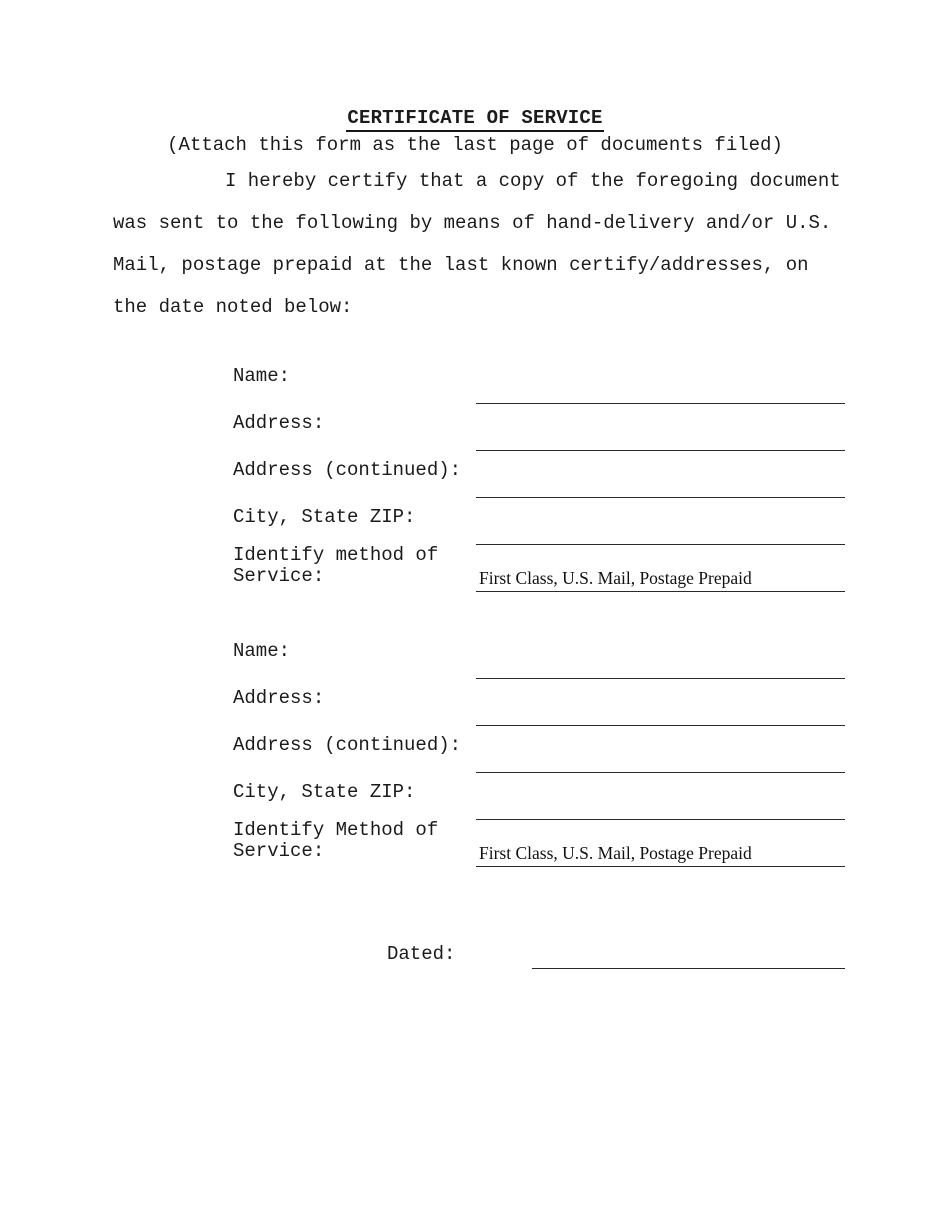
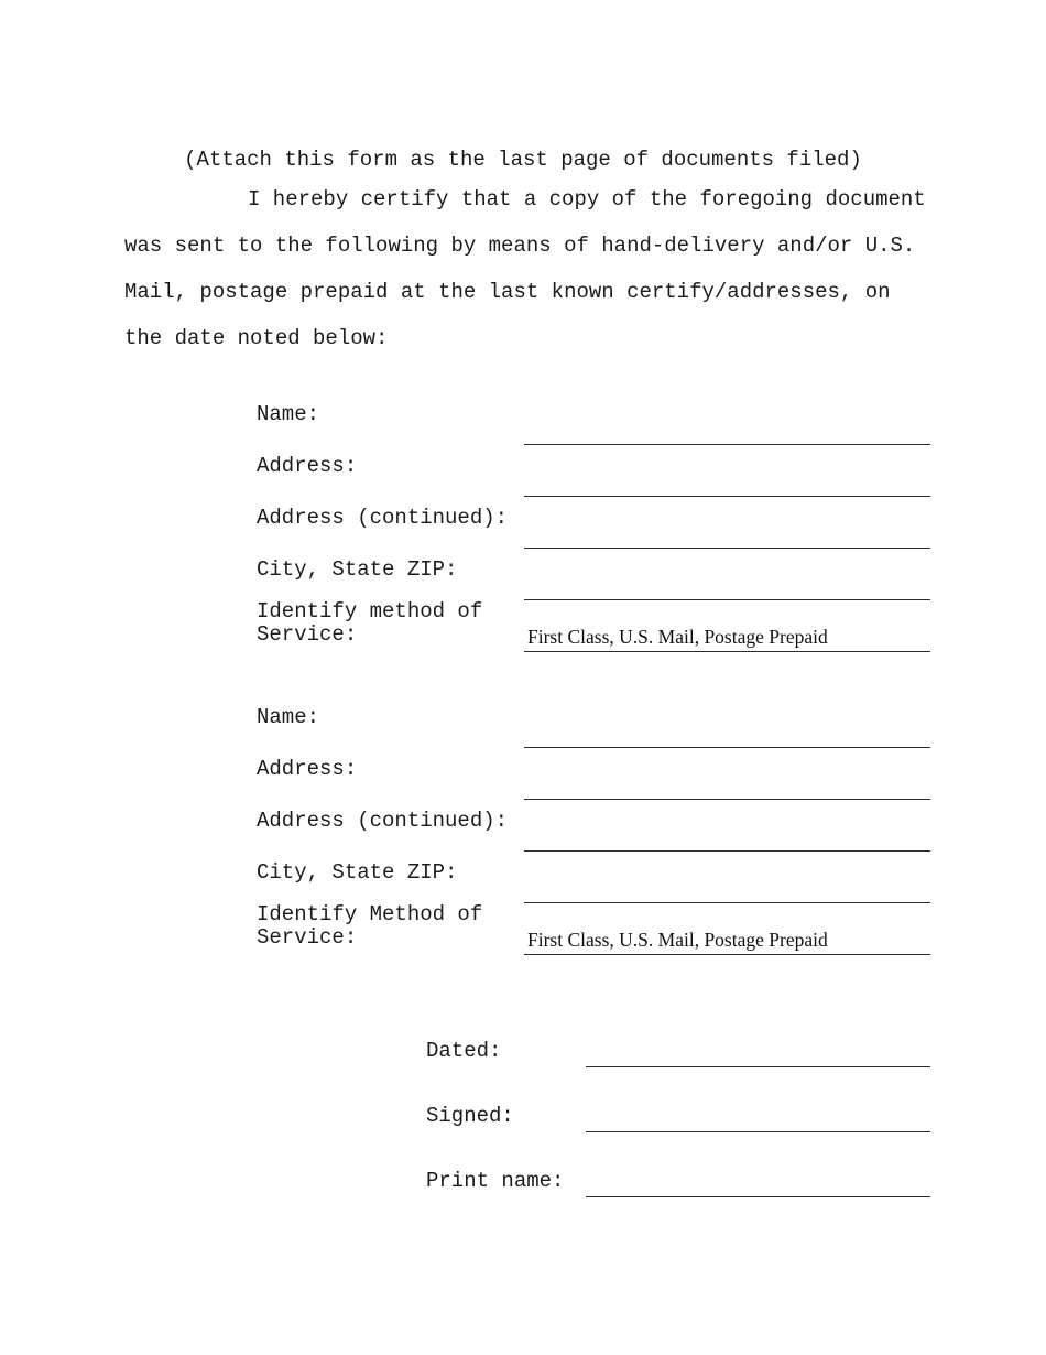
- CERTIFICATE OF SERVICE
  (Attach this form as the last page of documents filed)
  I hereby certify that a copy of the foregoing document
  was sent to the following by means of hand-delivery and/or U.S.
  Mail, postage prepaid at the last known certify/addresses, on
  the date noted below:
  Name:
  Address:
  Address (continued):
  City, State ZIP:
  Identify method of
  Service:
  First Class, U.S. Mail, Postage Prepaid
  Name:
  Address:
  Address (continued):
  City, State ZIP:
  Identify Method of
  Service:
  First Class, U.S. Mail, Postage Prepaid
  Dated:
+ Signed:
+ Print name:
